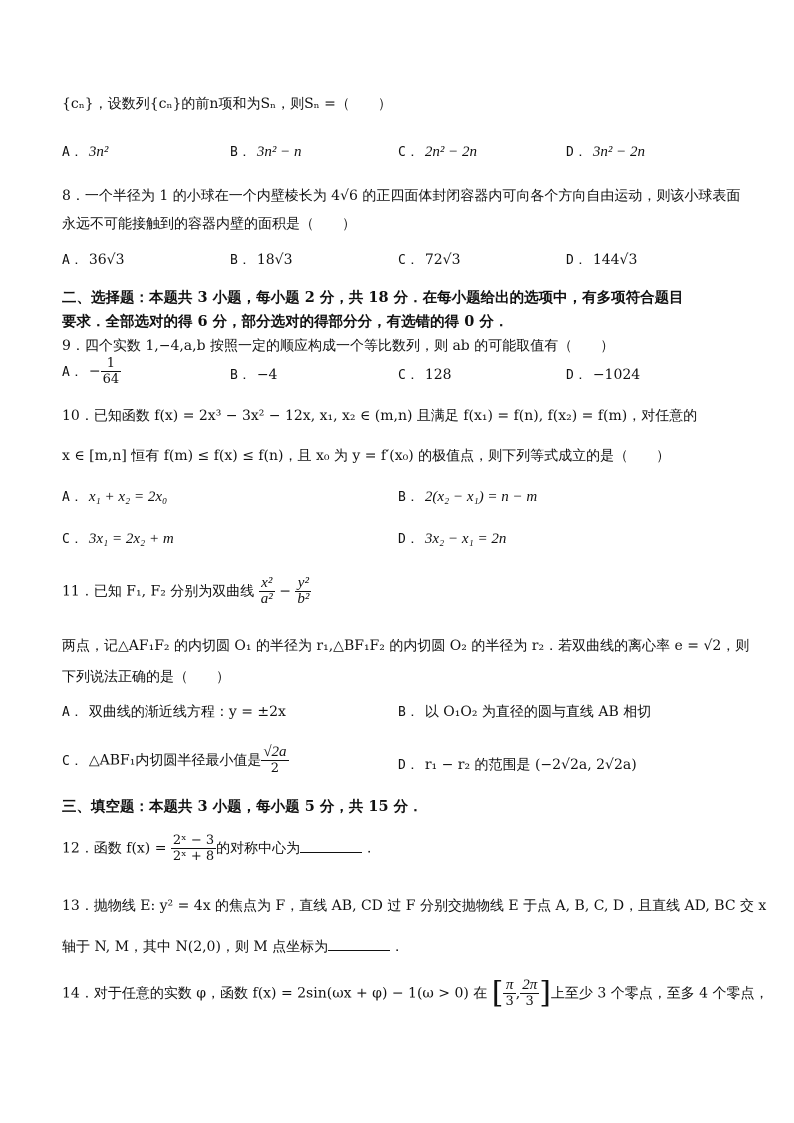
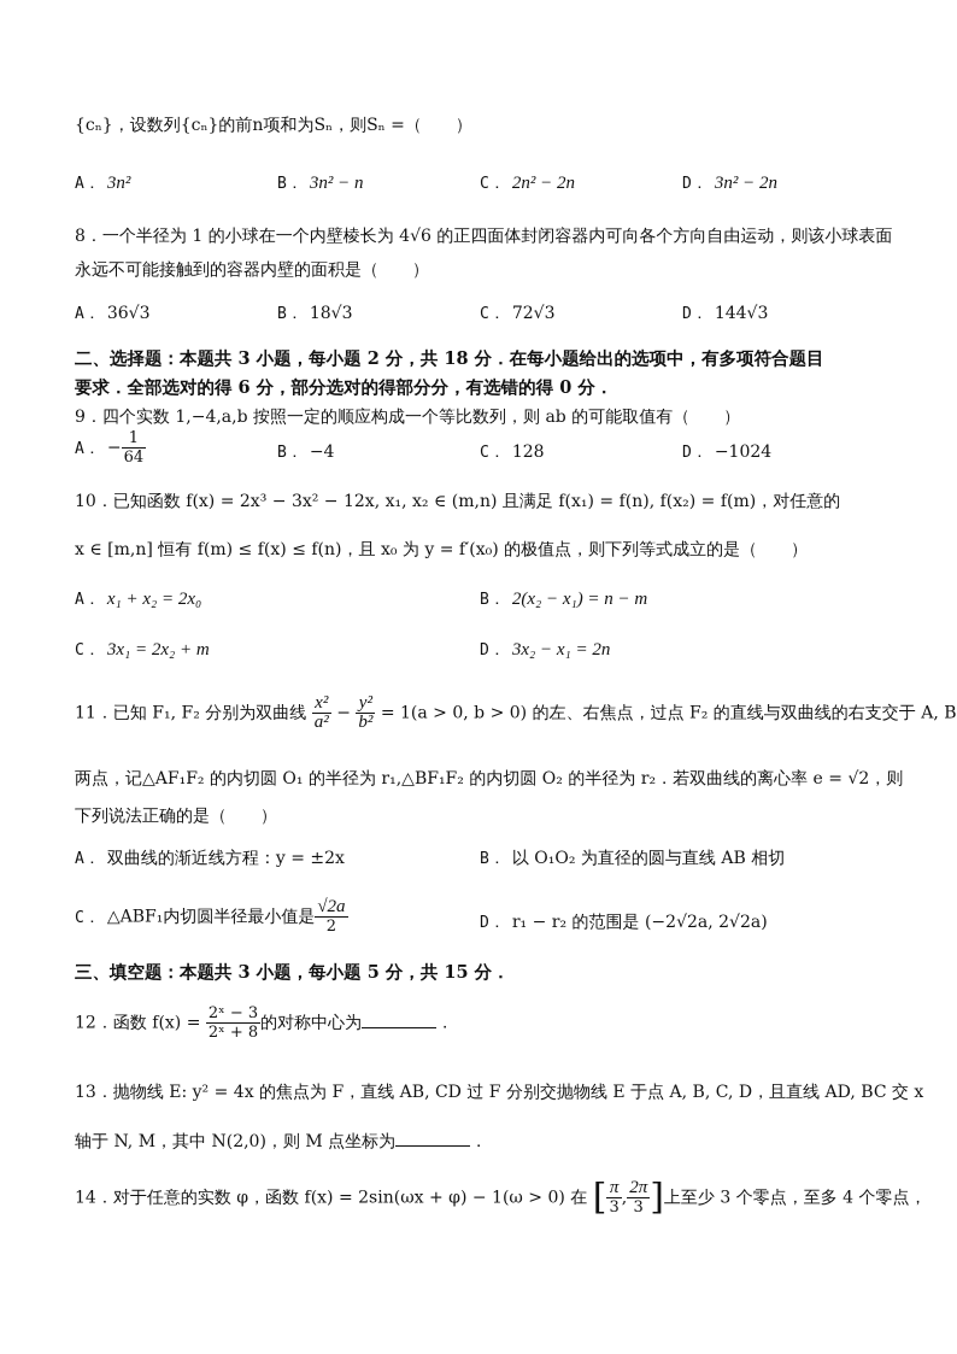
  {cₙ}，设数列{cₙ}的前n项和为Sₙ，则Sₙ =（ ）
  A． 3n²
  B． 3n² − n
  C． 2n² − 2n
  D． 3n² − 2n
  8．一个半径为 1 的小球在一个内壁棱长为 4√6 的正四面体封闭容器内可向各个方向自由运动，则该小球表面
  永远不可能接触到的容器内壁的面积是（ ）
  A． 36√3
  B． 18√3
  C． 72√3
  D． 144√3
  二、选择题：本题共 3 小题，每小题 2 分，共 18 分．在每小题给出的选项中，有多项符合题目
  要求．全部选对的得 6 分，部分选对的得部分分，有选错的得 0 分．
  9．四个实数 1,−4,a,b 按照一定的顺应构成一个等比数列，则 ab 的可能取值有（ ）
  A． −
  1
  64
  B． −4
  C． 128
  D． −1024
  10．已知函数 f(x) = 2x³ − 3x² − 12x, x₁, x₂ ∈ (m,n) 且满足 f(x₁) = f(n), f(x₂) = f(m)，对任意的
  x ∈ [m,n] 恒有 f(m) ≤ f(x) ≤ f(n)，且 x₀ 为 y = f′(x₀) 的极值点，则下列等式成立的是（ ）
  A． x₁ + x₂ = 2x₀
  B． 2(x₂ − x₁) = n − m
  C． 3x₁ = 2x₂ + m
  D． 3x₂ − x₁ = 2n
  11．已知 F₁, F₂ 分别为双曲线
  x²
  a²
  −
  y²
  b²
+ = 1(a > 0, b > 0) 的左、右焦点，过点 F₂ 的直线与双曲线的右支交于 A, B
  两点，记△AF₁F₂ 的内切圆 O₁ 的半径为 r₁,△BF₁F₂ 的内切圆 O₂ 的半径为 r₂．若双曲线的离心率 e = √2，则
  下列说法正确的是（ ）
  A． 双曲线的渐近线方程：y = ±2x
  B． 以 O₁O₂ 为直径的圆与直线 AB 相切
  C． △ABF₁内切圆半径最小值是
  √2a
  2
  D． r₁ − r₂ 的范围是 (−2√2a, 2√2a)
  三、填空题：本题共 3 小题，每小题 5 分，共 15 分．
  12．函数 f(x) =
  2ˣ − 3
  2ˣ + 8
  的对称中心为 ．
  13．抛物线 E: y² = 4x 的焦点为 F，直线 AB, CD 过 F 分别交抛物线 E 于点 A, B, C, D，且直线 AD, BC 交 x
  轴于 N, M，其中 N(2,0)，则 M 点坐标为 ．
  14．对于任意的实数 φ，函数 f(x) = 2sin(ωx + φ) − 1(ω > 0) 在 [
  π
  3
  ,
  2π
  3
  ]上至少 3 个零点，至多 4 个零点，
